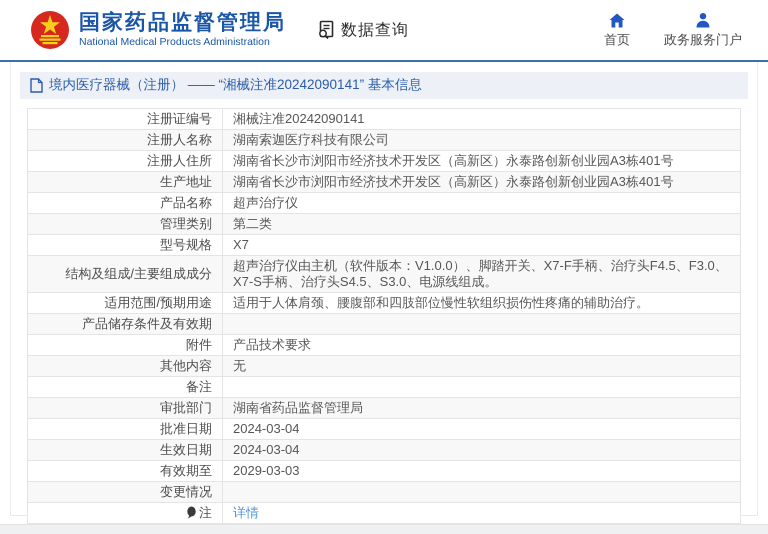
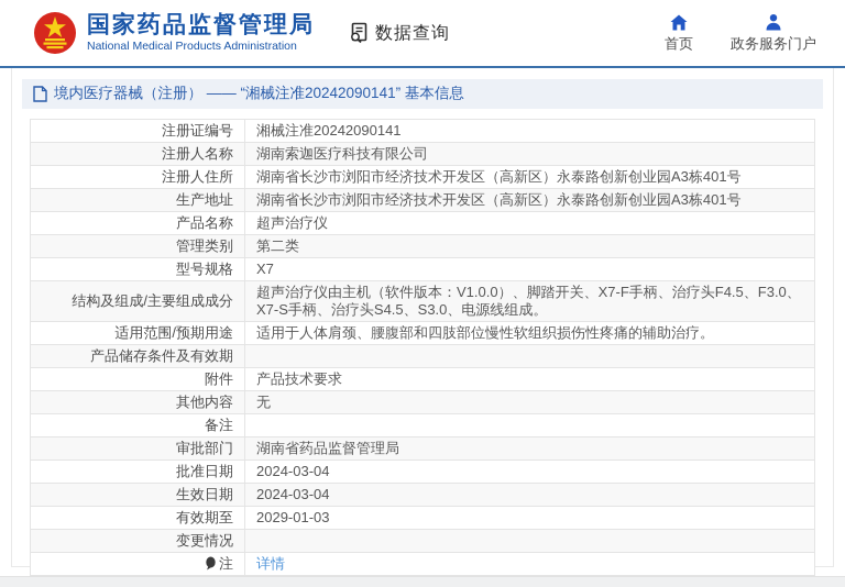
  国家药品监督管理局
  National Medical Products Administration
  数据查询
  首页
  政务服务门户
  境内医疗器械（注册） —— “湘械注准20242090141” 基本信息
  注册证编号	湘械注准20242090141
  注册人名称	湖南索迦医疗科技有限公司
  注册人住所	湖南省长沙市浏阳市经济技术开发区（高新区）永泰路创新创业园A3栋401号
  生产地址	湖南省长沙市浏阳市经济技术开发区（高新区）永泰路创新创业园A3栋401号
  产品名称	超声治疗仪
  管理类别	第二类
  型号规格	X7
  结构及组成/主要组成成分	超声治疗仪由主机（软件版本：V1.0.0）、脚踏开关、X7-F手柄、治疗头F4.5、F3.0、X7-S手柄、治疗头S4.5、S3.0、电源线组成。
  适用范围/预期用途	适用于人体肩颈、腰腹部和四肢部位慢性软组织损伤性疼痛的辅助治疗。
  产品储存条件及有效期
  附件	产品技术要求
  其他内容	无
  备注
  审批部门	湖南省药品监督管理局
  批准日期	2024-03-04
  生效日期	2024-03-04
- 有效期至	2029-03-03
+ 有效期至	2029-01-03
  变更情况
  注	详情
